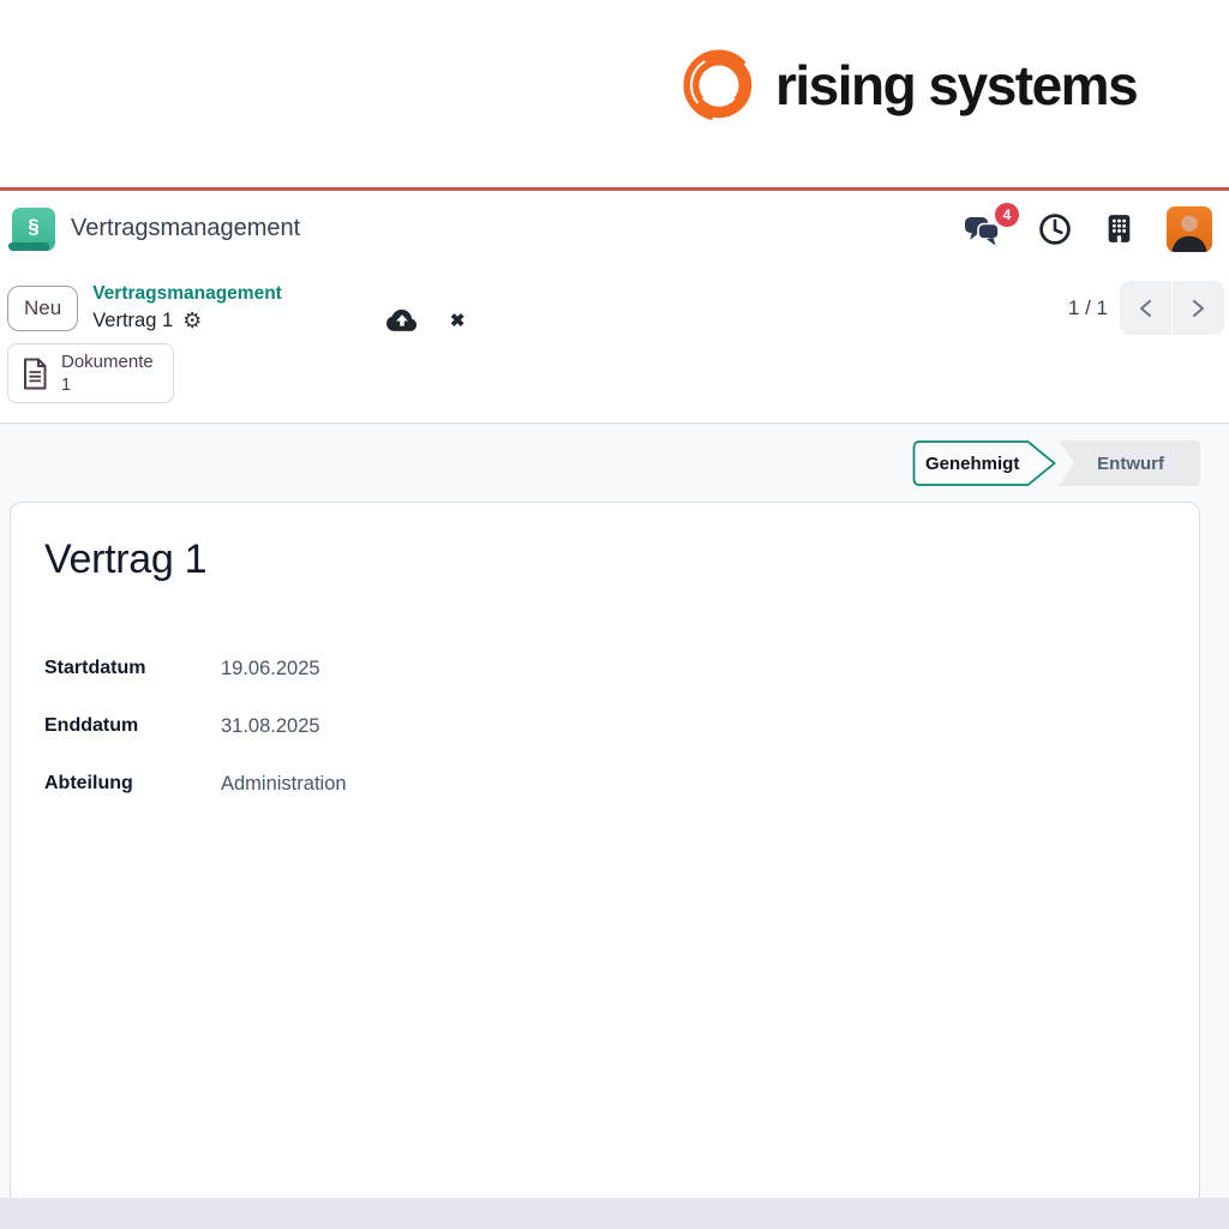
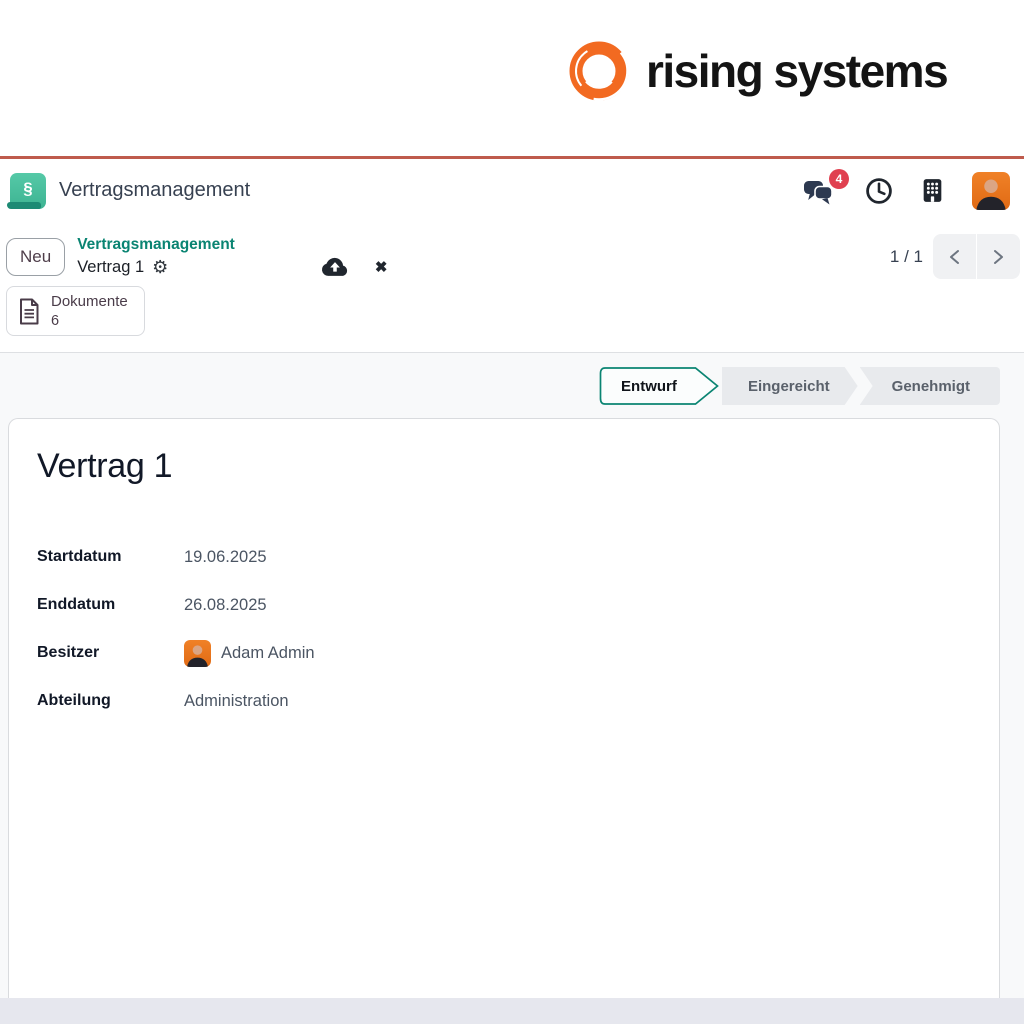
  rising systems
  §
  Vertragsmanagement
  4
  Neu
  Vertragsmanagement
  Vertrag 1
  ⚙
  ✖
  1 / 1
  Dokumente
- 1
+ 6
- Genehmigt
+ Entwurf
+ Eingereicht
- Entwurf
+ Genehmigt
  Vertrag 1
  Startdatum
  19.06.2025
  Enddatum
- 31.08.2025
+ 26.08.2025
+ Besitzer
+ Adam Admin
  Abteilung
  Administration
